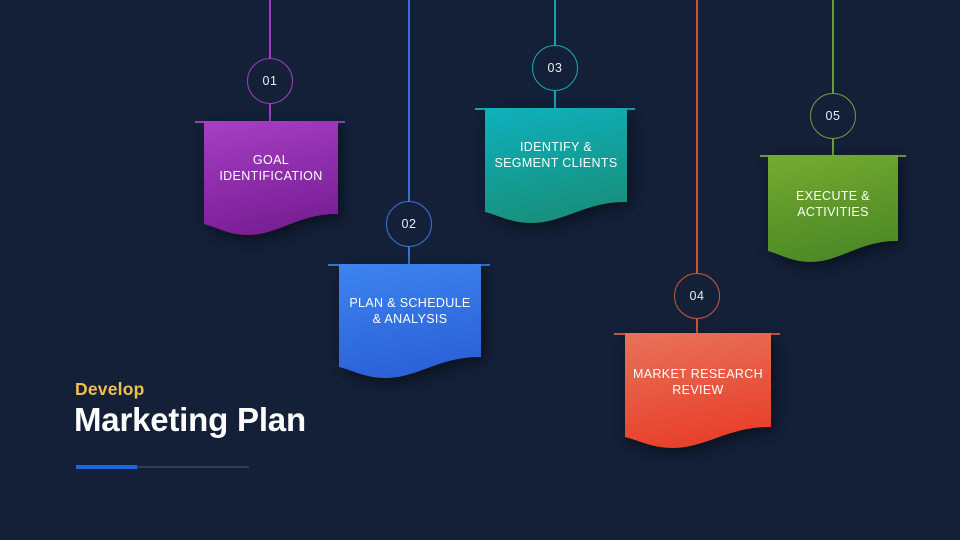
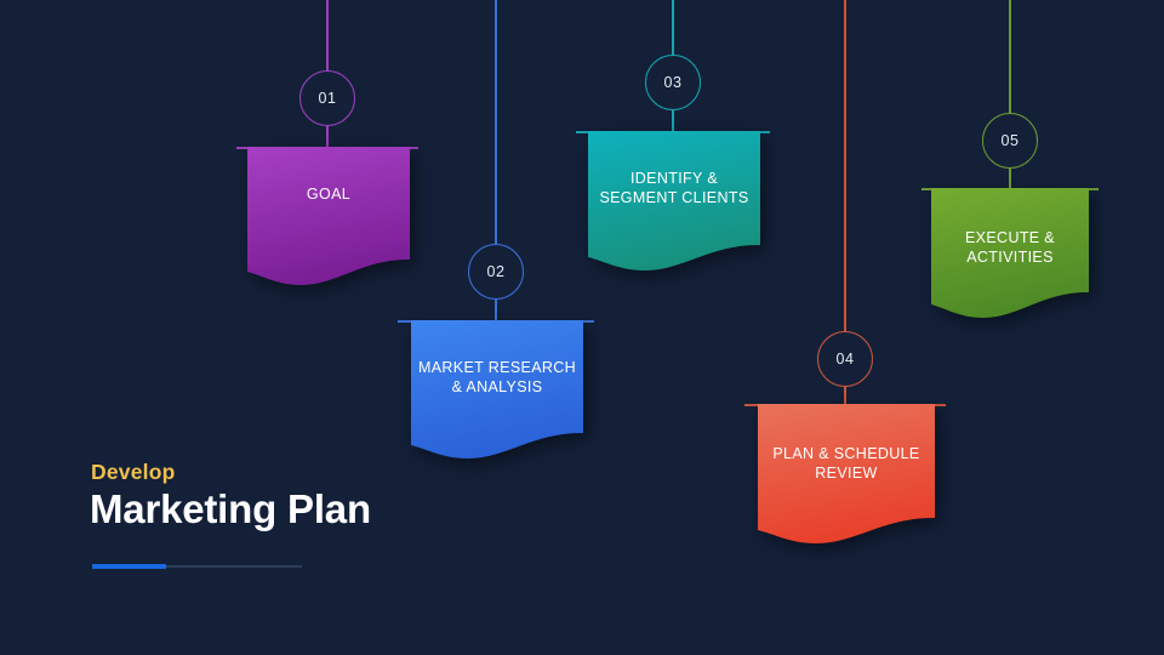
  01
  GOAL
- IDENTIFICATION
  02
- PLAN & SCHEDULE
+ MARKET RESEARCH
  & ANALYSIS
  03
  IDENTIFY &
  SEGMENT CLIENTS
  04
- MARKET RESEARCH
+ PLAN & SCHEDULE
  REVIEW
  05
  EXECUTE &
  ACTIVITIES
  Develop
  Marketing Plan
